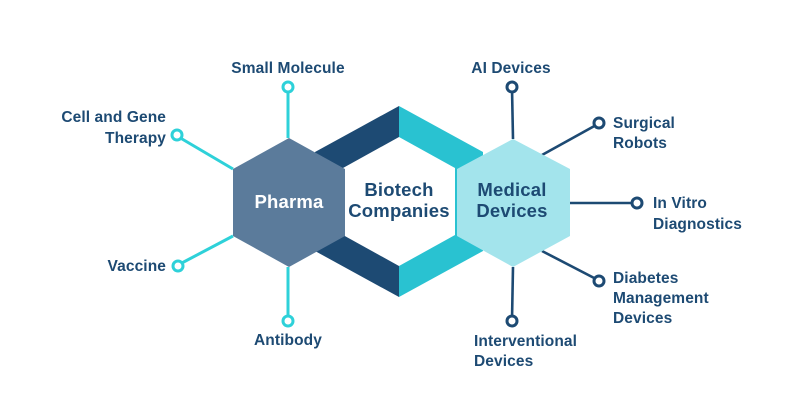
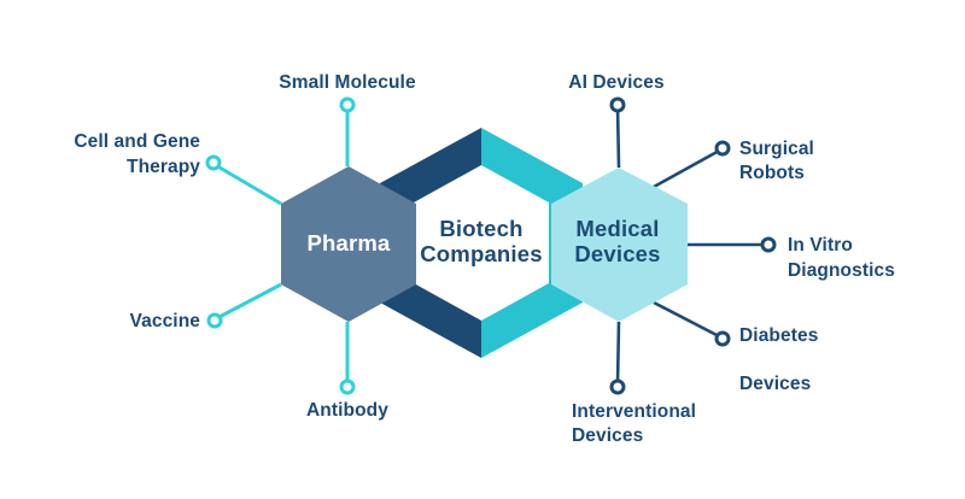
  Pharma
  Biotech
  Companies
  Medical
  Devices
  Small Molecule
  Cell and Gene
  Therapy
  Vaccine
  Antibody
  AI Devices
  Surgical
  Robots
  In Vitro
  Diagnostics
  Diabetes
- Management
  Devices
  Interventional
  Devices
